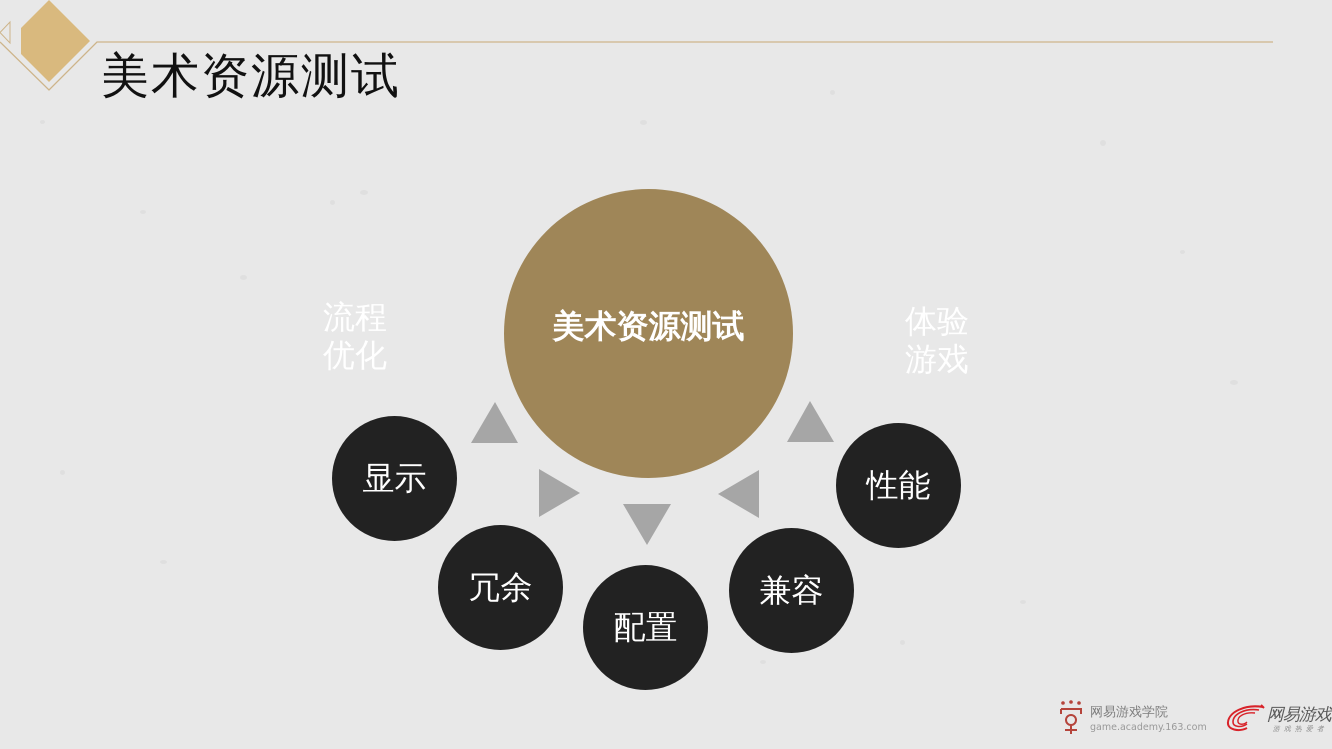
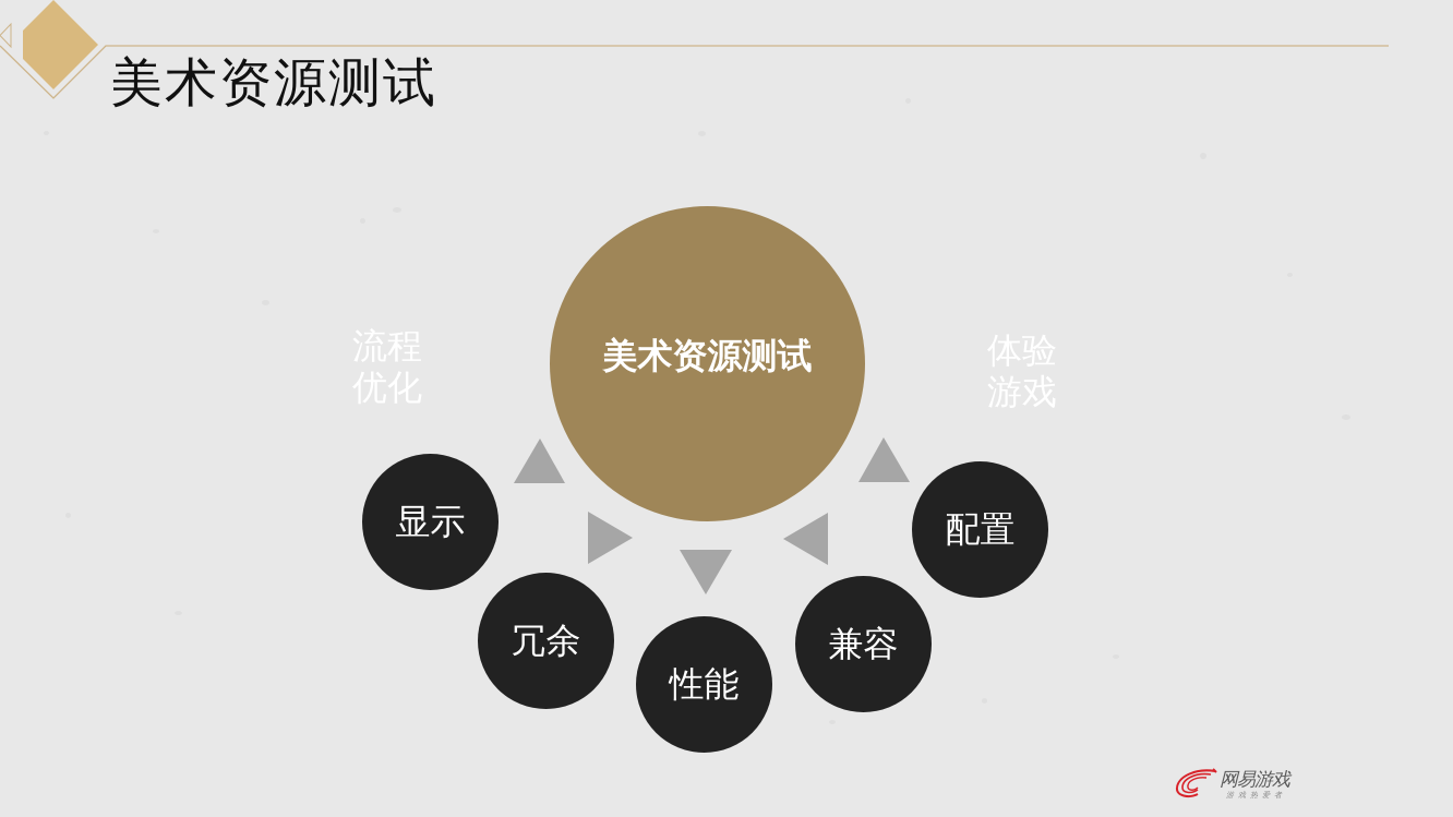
  美术资源测试
  美术资源测试
  显示
  冗余
- 配置
+ 性能
  兼容
- 性能
+ 配置
- 网易游戏学院
- game.academy.163.com
  网易游戏
  游戏热爱者
